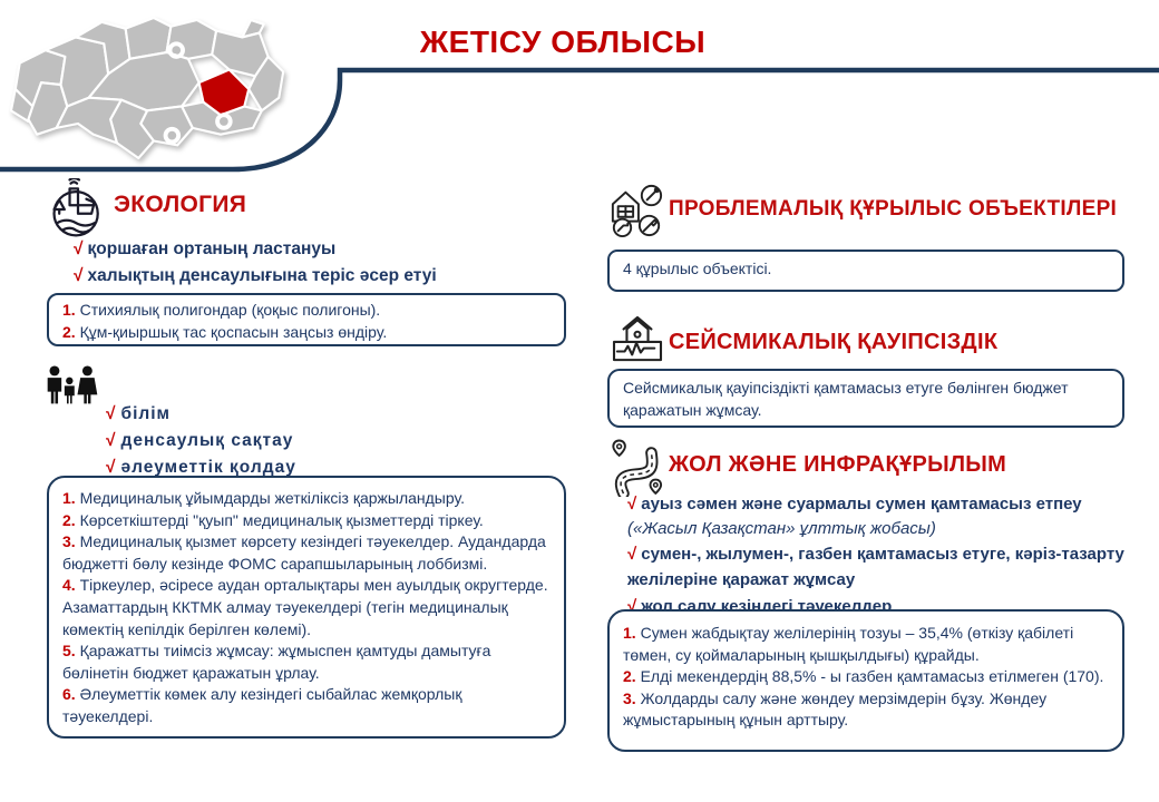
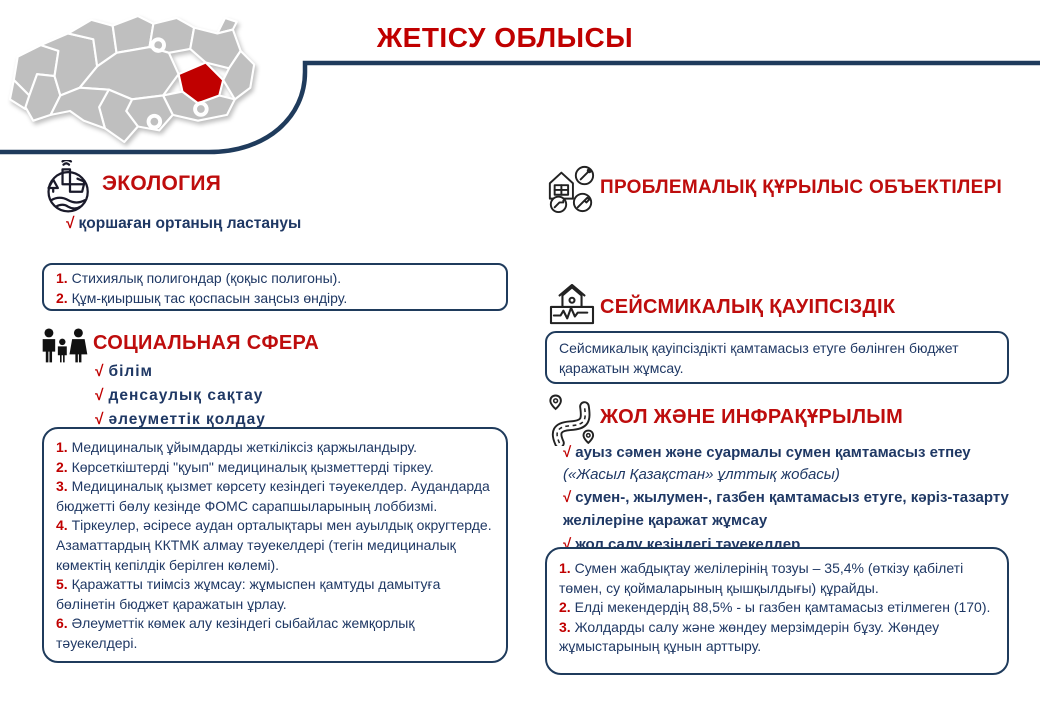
  ЖЕТІСУ ОБЛЫСЫ
  ЭКОЛОГИЯ
  √ қоршаған ортаның ластануы
- √ халықтың денсаулығына теріс әсер етуі
  1. Стихиялық полигондар (қоқыс полигоны).
  2. Құм-қиыршық тас қоспасын заңсыз өндіру.
+ СОЦИАЛЬНАЯ СФЕРА
  √ білім
  √ денсаулық сақтау
  √ әлеуметтік қолдау
  1. Медициналық ұйымдарды жеткіліксіз қаржыландыру.
  2. Көрсеткіштерді "қуып" медициналық қызметтерді тіркеу.
  3. Медициналық қызмет көрсету кезіндегі тәуекелдер. Аудандарда бюджетті бөлу кезінде ФОМС сарапшыларының лоббизмі.
  4. Тіркеулер, әсіресе аудан орталықтары мен ауылдық округтерде. Азаматтардың ККТМК алмау тәуекелдері (тегін медициналық көмектің кепілдік берілген көлемі).
  5. Қаражатты тиімсіз жұмсау: жұмыспен қамтуды дамытуға бөлінетін бюджет қаражатын ұрлау.
  6. Әлеуметтік көмек алу кезіндегі сыбайлас жемқорлық тәуекелдері.
  ПРОБЛЕМАЛЫҚ ҚҰРЫЛЫС ОБЪЕКТІЛЕРІ
- 4 құрылыс объектісі.
  СЕЙСМИКАЛЫҚ ҚАУІПСІЗДІК
  Сейсмикалық қауіпсіздікті қамтамасыз етуге бөлінген бюджет қаражатын жұмсау.
  ЖОЛ ЖӘНЕ ИНФРАҚҰРЫЛЫМ
  √ ауыз сәмен және суармалы сумен қамтамасыз етпеу
  («Жасыл Қазақстан» ұлттық жобасы)
  √ сумен-, жылумен-, газбен қамтамасыз етуге, кәріз-тазарту желілеріне қаражат жұмсау
  √ жол салу кезіндегі тәуекелдер
  1. Сумен жабдықтау желілерінің тозуы – 35,4% (өткізу қабілеті төмен, су қоймаларының қышқылдығы) құрайды.
  2. Елді мекендердің 88,5% - ы газбен қамтамасыз етілмеген (170).
  3. Жолдарды салу және жөндеу мерзімдерін бұзу. Жөндеу жұмыстарының құнын арттыру.
